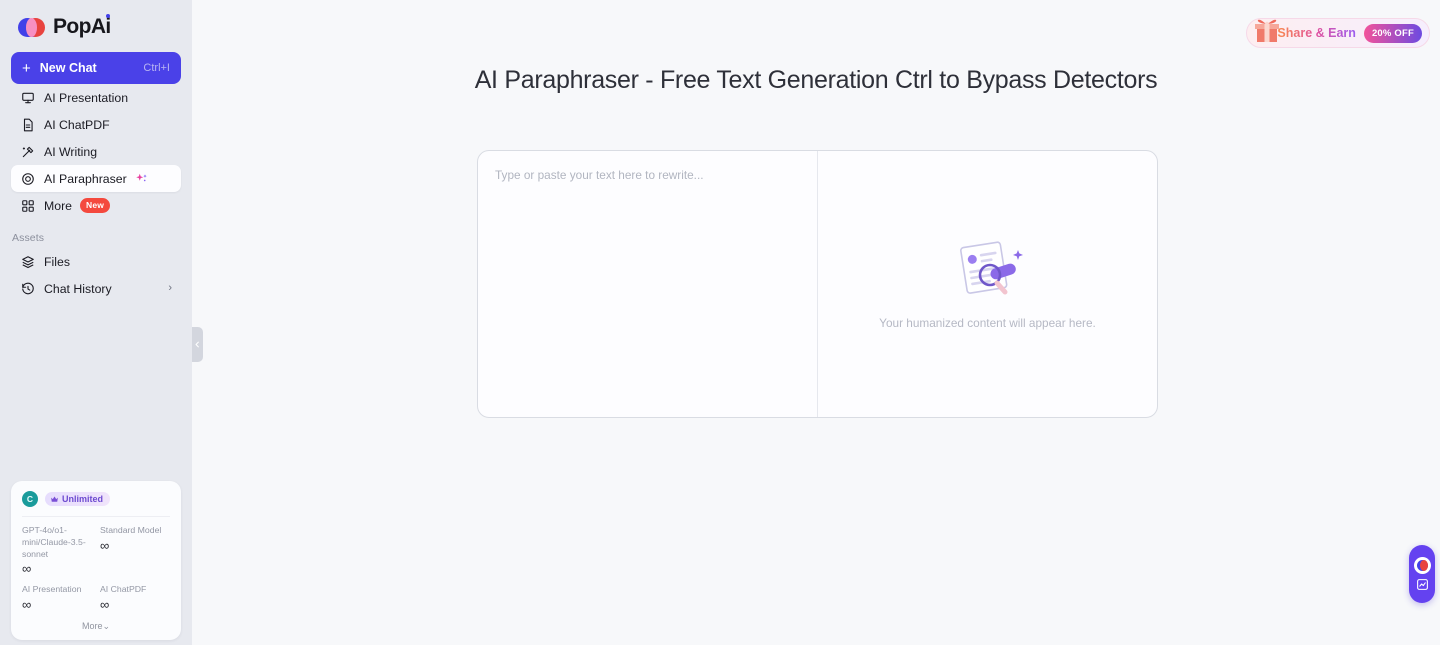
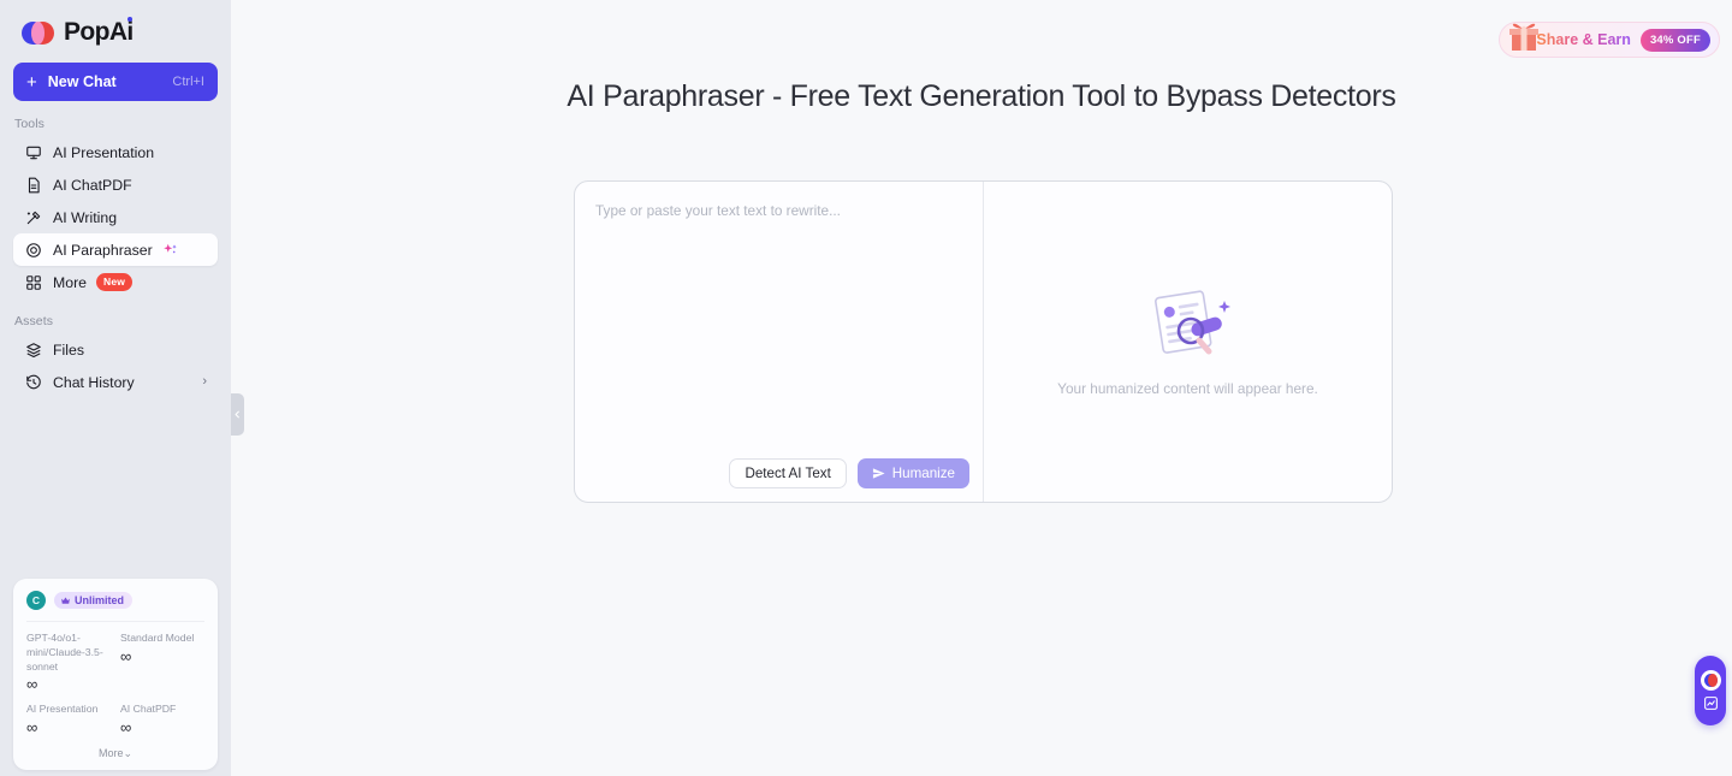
  PopAi
  +
  New Chat
  Ctrl+I
+ Tools
  AI Presentation
  AI ChatPDF
  AI Writing
  AI Paraphraser
  More
  New
  Assets
  Files
  Chat History
  ›
  C
  Unlimited
  GPT-4o/o1-mini/Claude-3.5-sonnet
  ∞
  Standard Model
  ∞
  AI Presentation
  ∞
  AI ChatPDF
  ∞
  More⌄
  Share & Earn
- 20% OFF
+ 34% OFF
- AI Paraphraser - Free Text Generation Ctrl to Bypass Detectors
+ AI Paraphraser - Free Text Generation Tool to Bypass Detectors
- Type or paste your text here to rewrite...
+ Type or paste your text text to rewrite...
+ Detect AI Text
+ Humanize
  Your humanized content will appear here.
